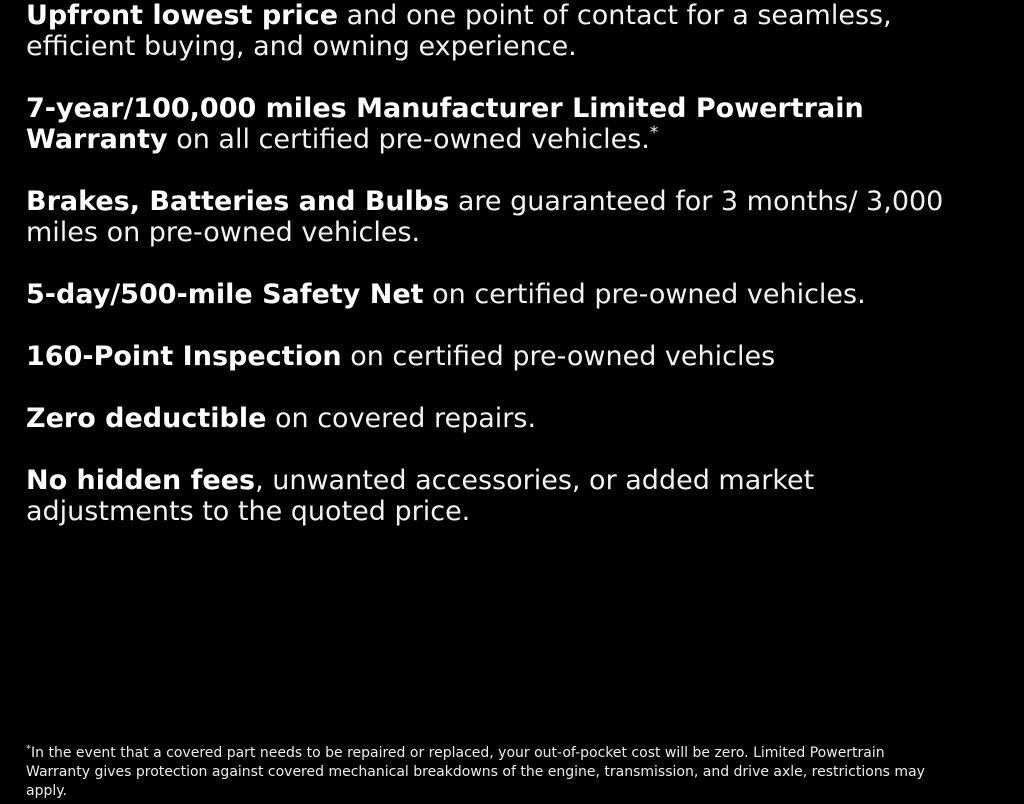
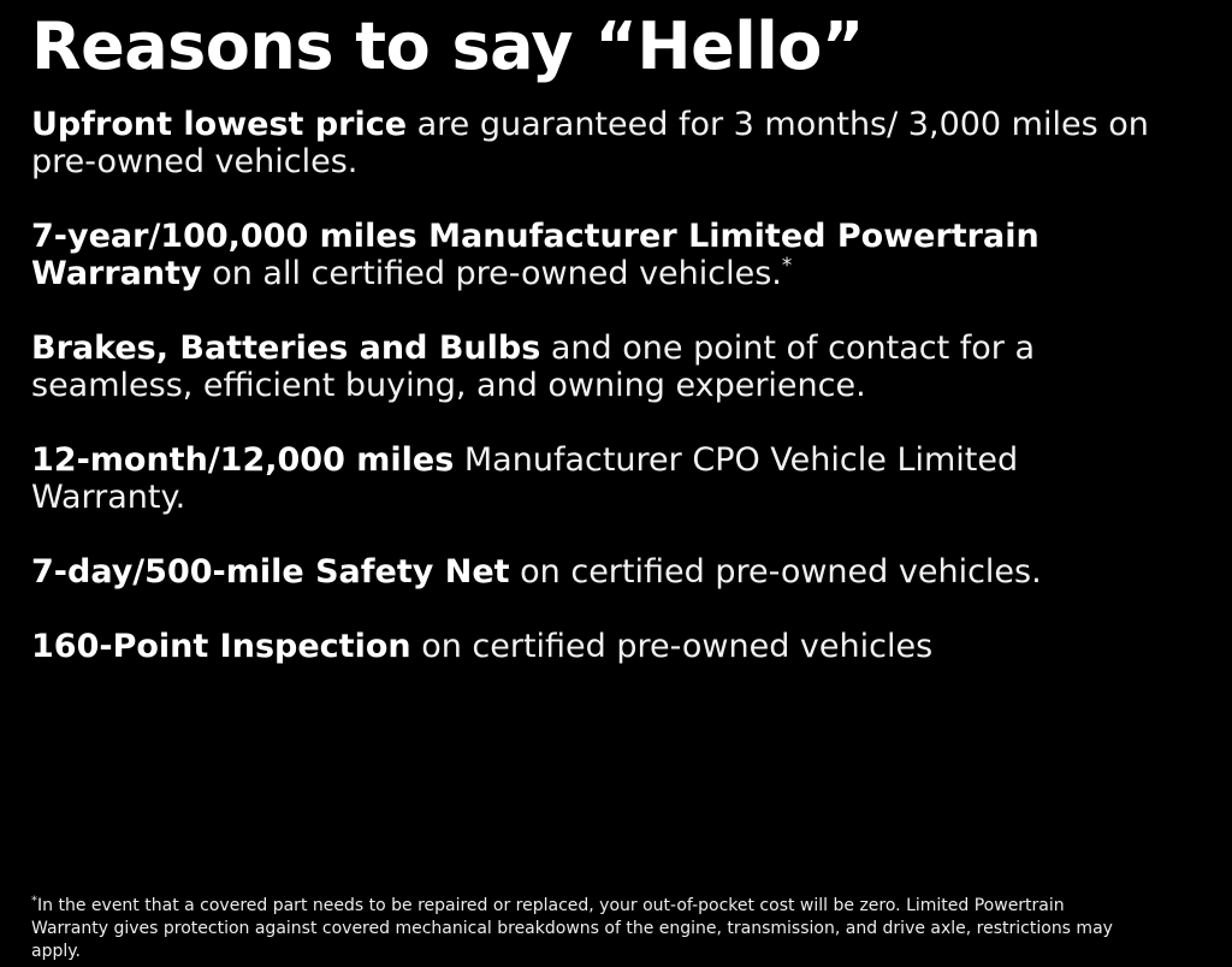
+ Reasons to say “Hello”
- Upfront lowest price and one point of contact for a seamless, efficient buying, and owning experience.
+ Upfront lowest price are guaranteed for 3 months/ 3,000 miles on pre-owned vehicles.
  7-year/100,000 miles Manufacturer Limited Powertrain Warranty on all certified pre-owned vehicles.*
- Brakes, Batteries and Bulbs are guaranteed for 3 months/ 3,000 miles on pre-owned vehicles.
+ Brakes, Batteries and Bulbs and one point of contact for a seamless, efficient buying, and owning experience.
+ 12-month/12,000 miles Manufacturer CPO Vehicle Limited Warranty.
- 5-day/500-mile Safety Net on certified pre-owned vehicles.
+ 7-day/500-mile Safety Net on certified pre-owned vehicles.
  160-Point Inspection on certified pre-owned vehicles
- Zero deductible on covered repairs.
- No hidden fees, unwanted accessories, or added market adjustments to the quoted price.
  *In the event that a covered part needs to be repaired or replaced, your out-of-pocket cost will be zero. Limited Powertrain Warranty gives protection against covered mechanical breakdowns of the engine, transmission, and drive axle, restrictions may apply.
